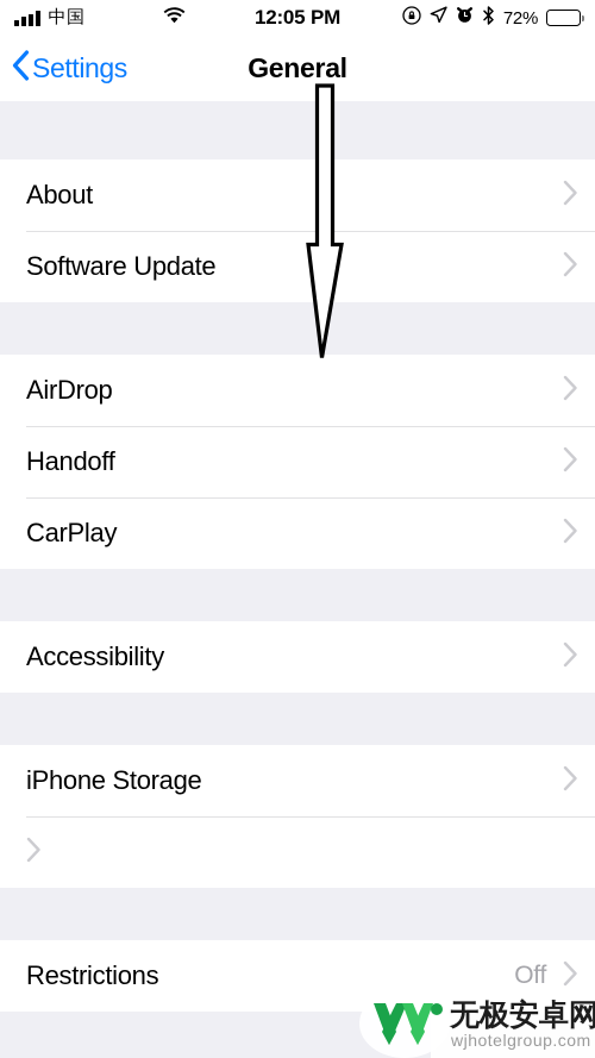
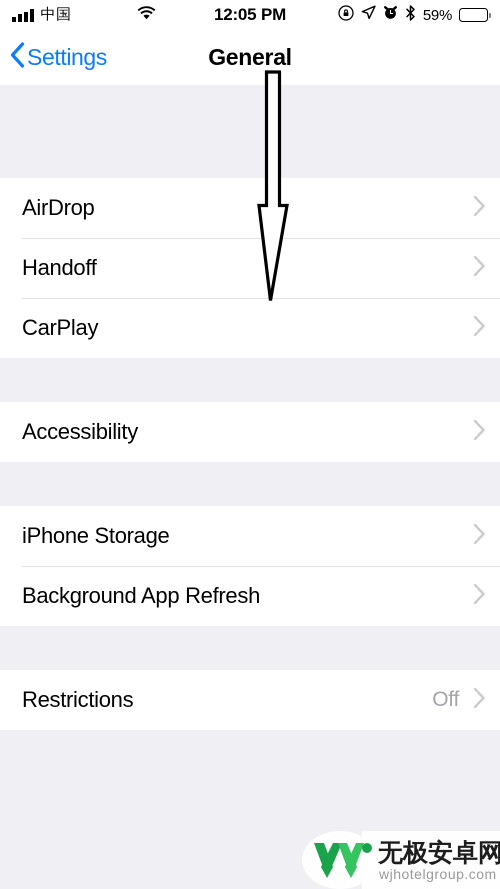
  中国
  12:05 PM
- 72%
+ 59%
  Settings
  General
- About
- Software Update
  AirDrop
  Handoff
  CarPlay
  Accessibility
  iPhone Storage
+ Background App Refresh
  Restrictions
  Off
  无极安卓网
  wjhotelgroup.com
